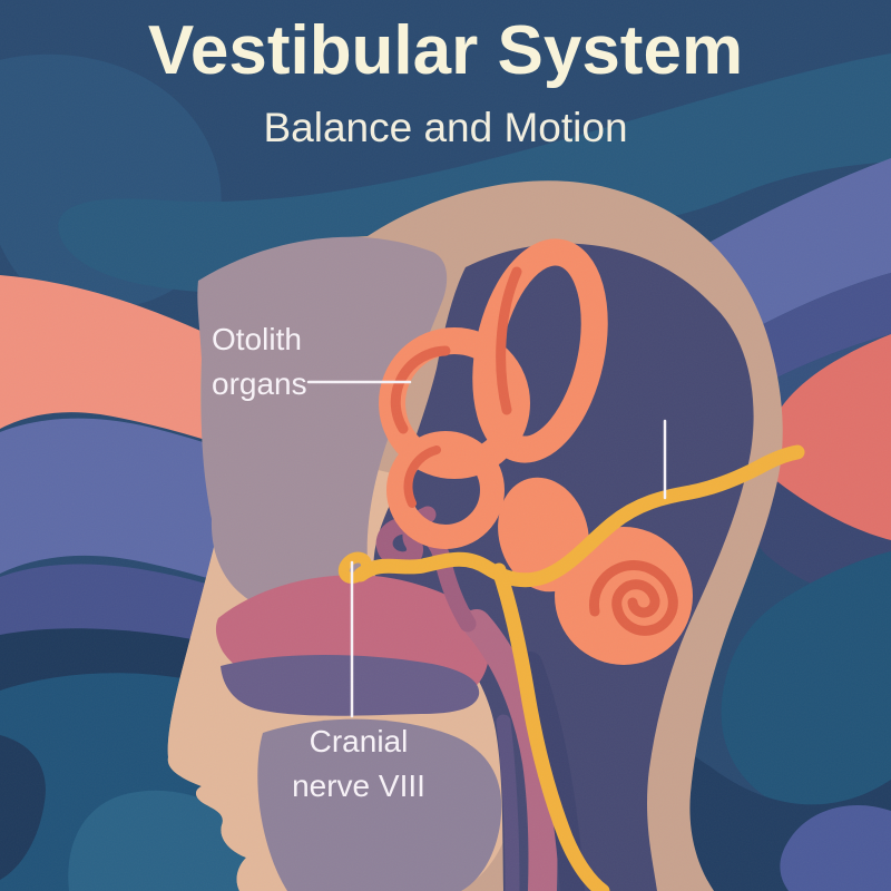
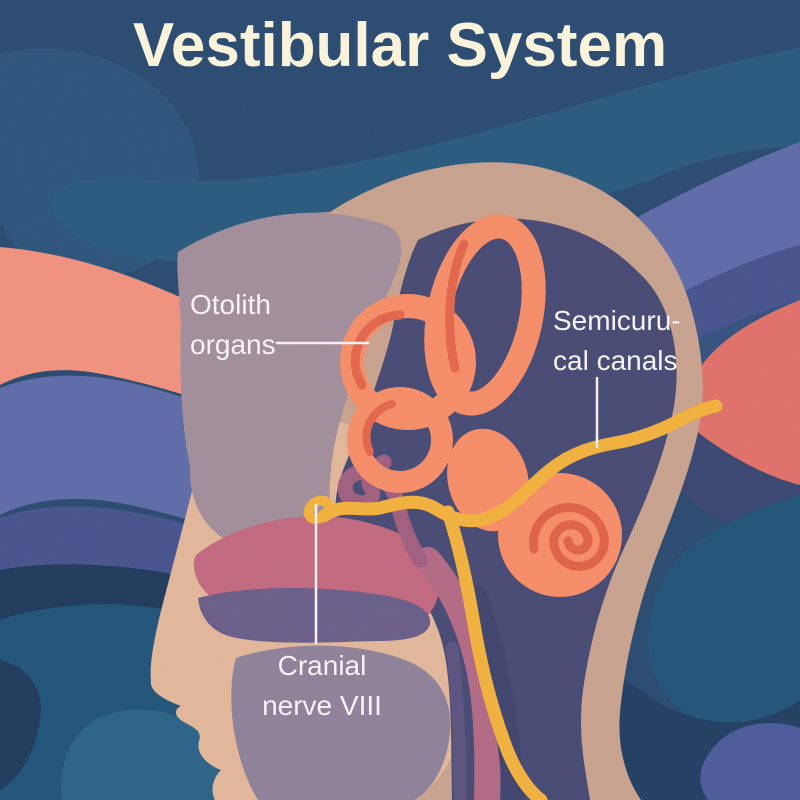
  Vestibular System
- Balance and Motion
  Otolith
  organs
+ Semicuru-
+ cal canals
  Cranial
  nerve VIII
